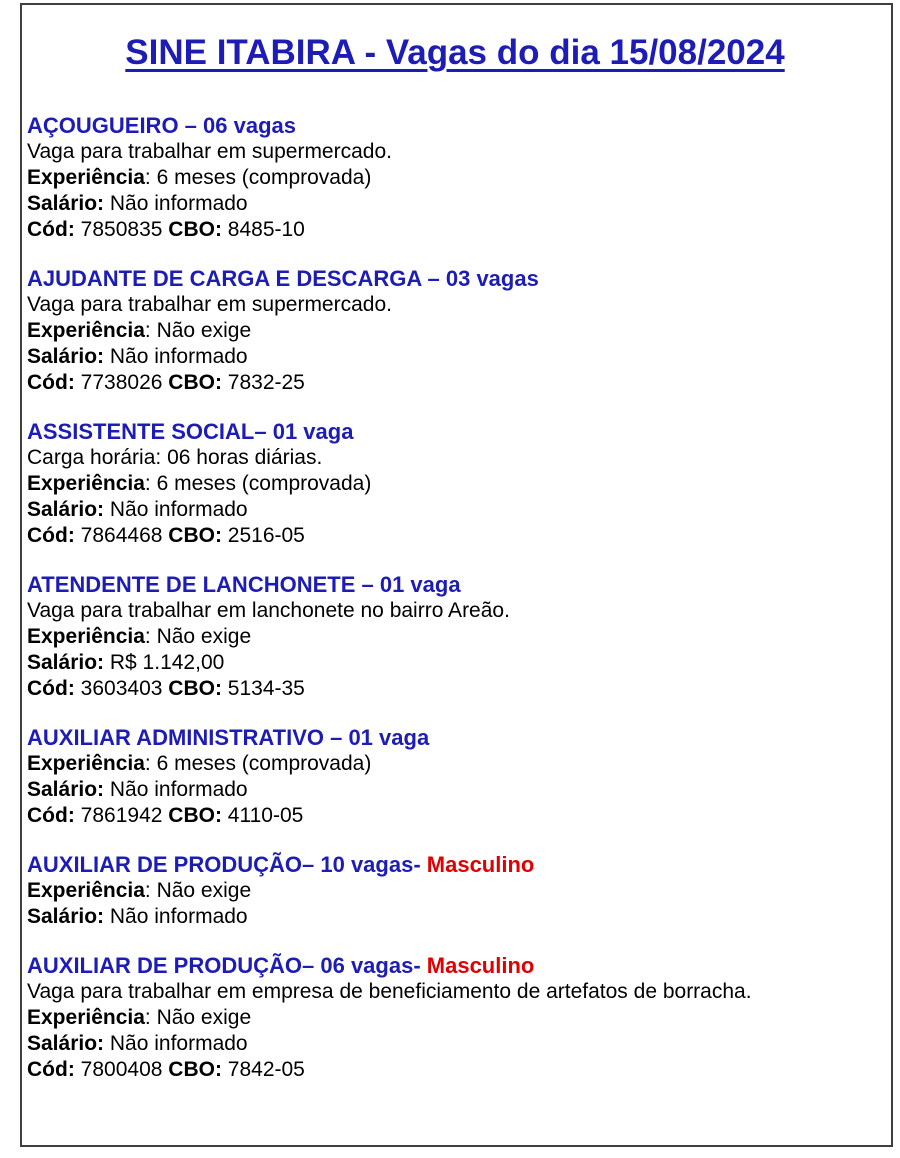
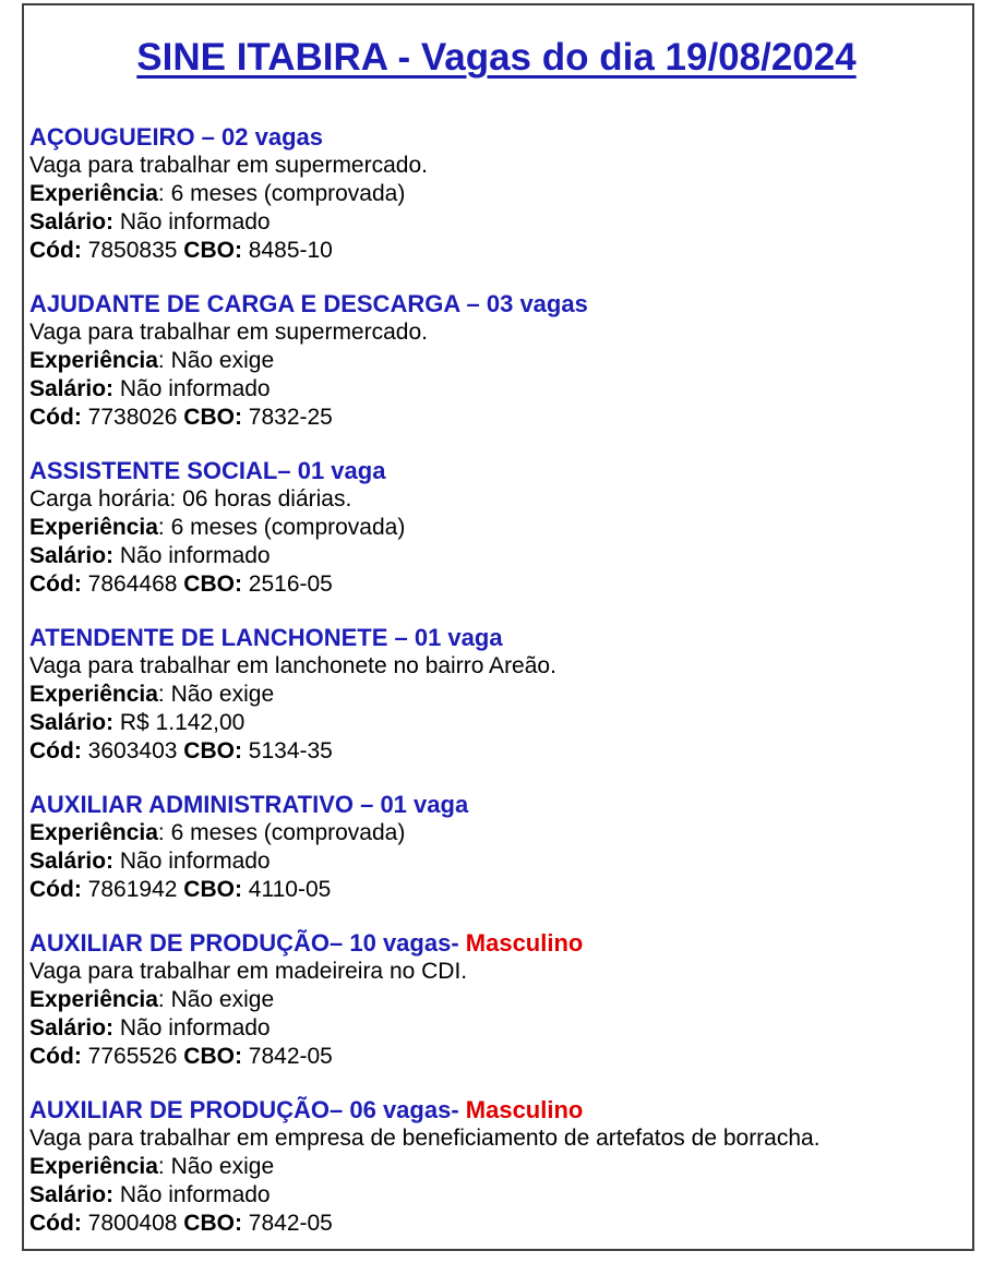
- SINE ITABIRA - Vagas do dia 15/08/2024
+ SINE ITABIRA - Vagas do dia 19/08/2024
- AÇOUGUEIRO – 06 vagas
+ AÇOUGUEIRO – 02 vagas
  Vaga para trabalhar em supermercado.
  Experiência: 6 meses (comprovada)
  Salário: Não informado
  Cód: 7850835 CBO: 8485-10
  AJUDANTE DE CARGA E DESCARGA – 03 vagas
  Vaga para trabalhar em supermercado.
  Experiência: Não exige
  Salário: Não informado
  Cód: 7738026 CBO: 7832-25
  ASSISTENTE SOCIAL– 01 vaga
  Carga horária: 06 horas diárias.
  Experiência: 6 meses (comprovada)
  Salário: Não informado
  Cód: 7864468 CBO: 2516-05
  ATENDENTE DE LANCHONETE – 01 vaga
  Vaga para trabalhar em lanchonete no bairro Areão.
  Experiência: Não exige
  Salário: R$ 1.142,00
  Cód: 3603403 CBO: 5134-35
  AUXILIAR ADMINISTRATIVO – 01 vaga
  Experiência: 6 meses (comprovada)
  Salário: Não informado
  Cód: 7861942 CBO: 4110-05
  AUXILIAR DE PRODUÇÃO– 10 vagas- Masculino
+ Vaga para trabalhar em madeireira no CDI.
  Experiência: Não exige
  Salário: Não informado
+ Cód: 7765526 CBO: 7842-05
  AUXILIAR DE PRODUÇÃO– 06 vagas- Masculino
  Vaga para trabalhar em empresa de beneficiamento de artefatos de borracha.
  Experiência: Não exige
  Salário: Não informado
  Cód: 7800408 CBO: 7842-05
